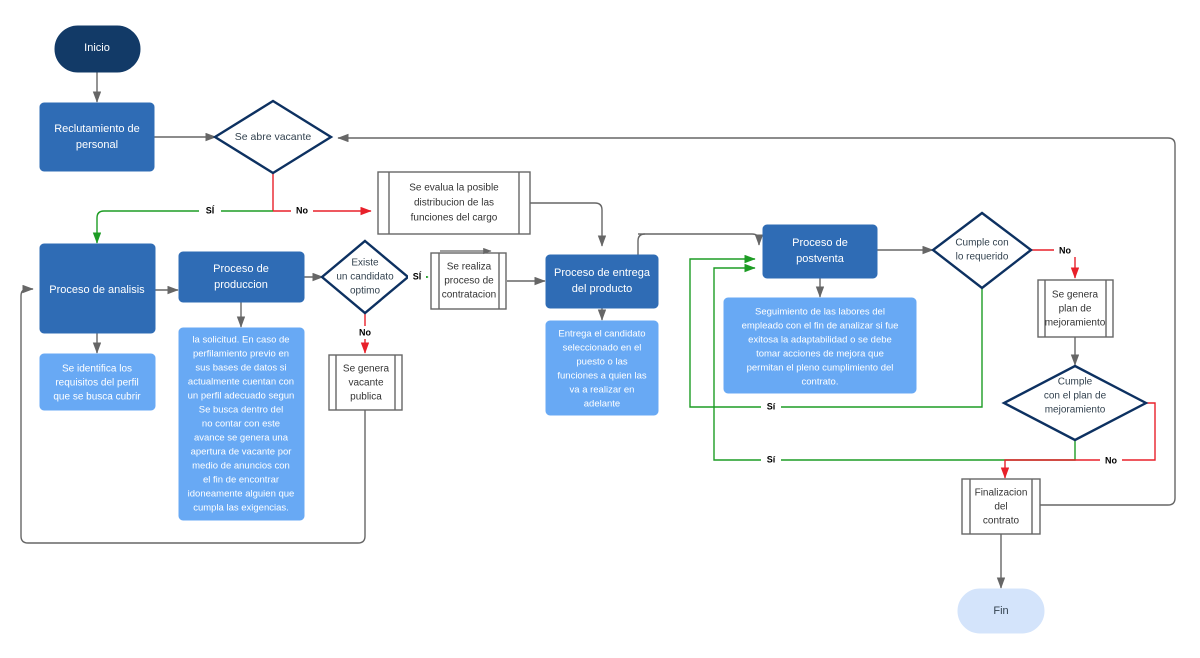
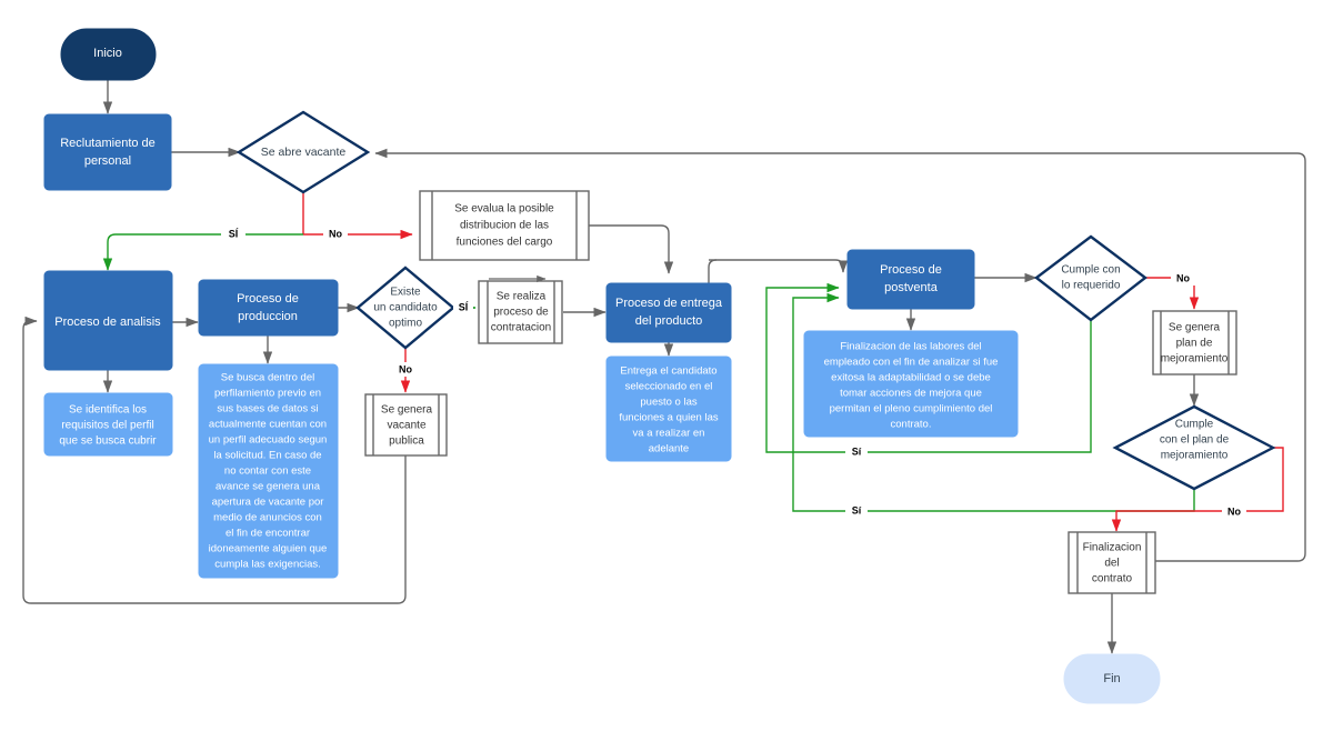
  Inicio
  Reclutamiento de
  personal
  Se abre vacante
  Se evalua la posible
  distribucion de las
  funciones del cargo
  Proceso de analisis
  Se identifica los
  requisitos del perfil
  que se busca cubrir
  Proceso de
  produccion
- la solicitud. En caso de
+ Se busca dentro del
  perfilamiento previo en
  sus bases de datos si
  actualmente cuentan con
  un perfil adecuado segun
- Se busca dentro del
+ la solicitud. En caso de
  no contar con este
  avance se genera una
  apertura de vacante por
  medio de anuncios con
  el fin de encontrar
  idoneamente alguien que
  cumpla las exigencias.
  Existe
  un candidato
  optimo
  Se genera
  vacante
  publica
  Se realiza
  proceso de
  contratacion
  Proceso de entrega
  del producto
  Entrega el candidato
  seleccionado en el
  puesto o las
  funciones a quien las
  va a realizar en
  adelante
  Proceso de
  postventa
- Seguimiento de las labores del
+ Finalizacion de las labores del
  empleado con el fin de analizar si fue
  exitosa la adaptabilidad o se debe
  tomar acciones de mejora que
  permitan el pleno cumplimiento del
  contrato.
  Cumple con
  lo requerido
  Se genera
  plan de
  mejoramiento
  Cumple
  con el plan de
  mejoramiento
  Finalizacion
  del
  contrato
  Fin
  SÍ
  No
  SÍ
  No
  No
  No
  Sí
  Sí
